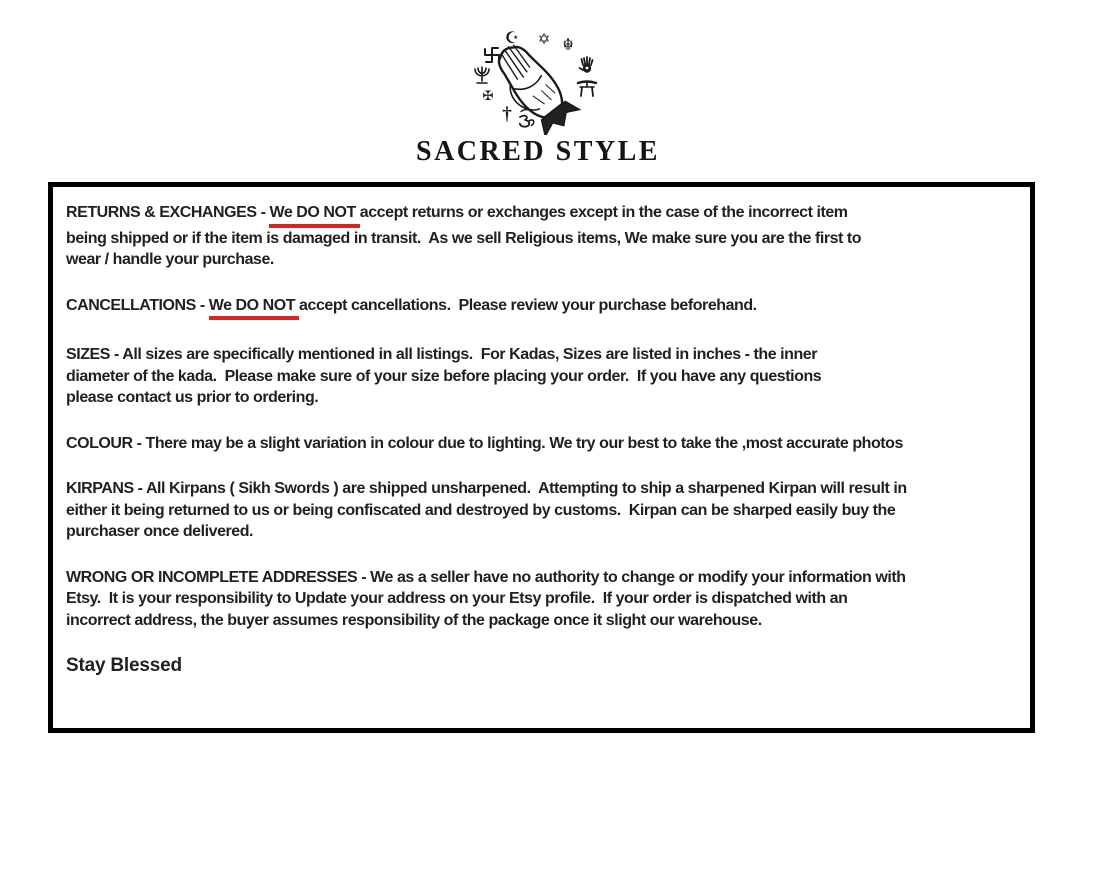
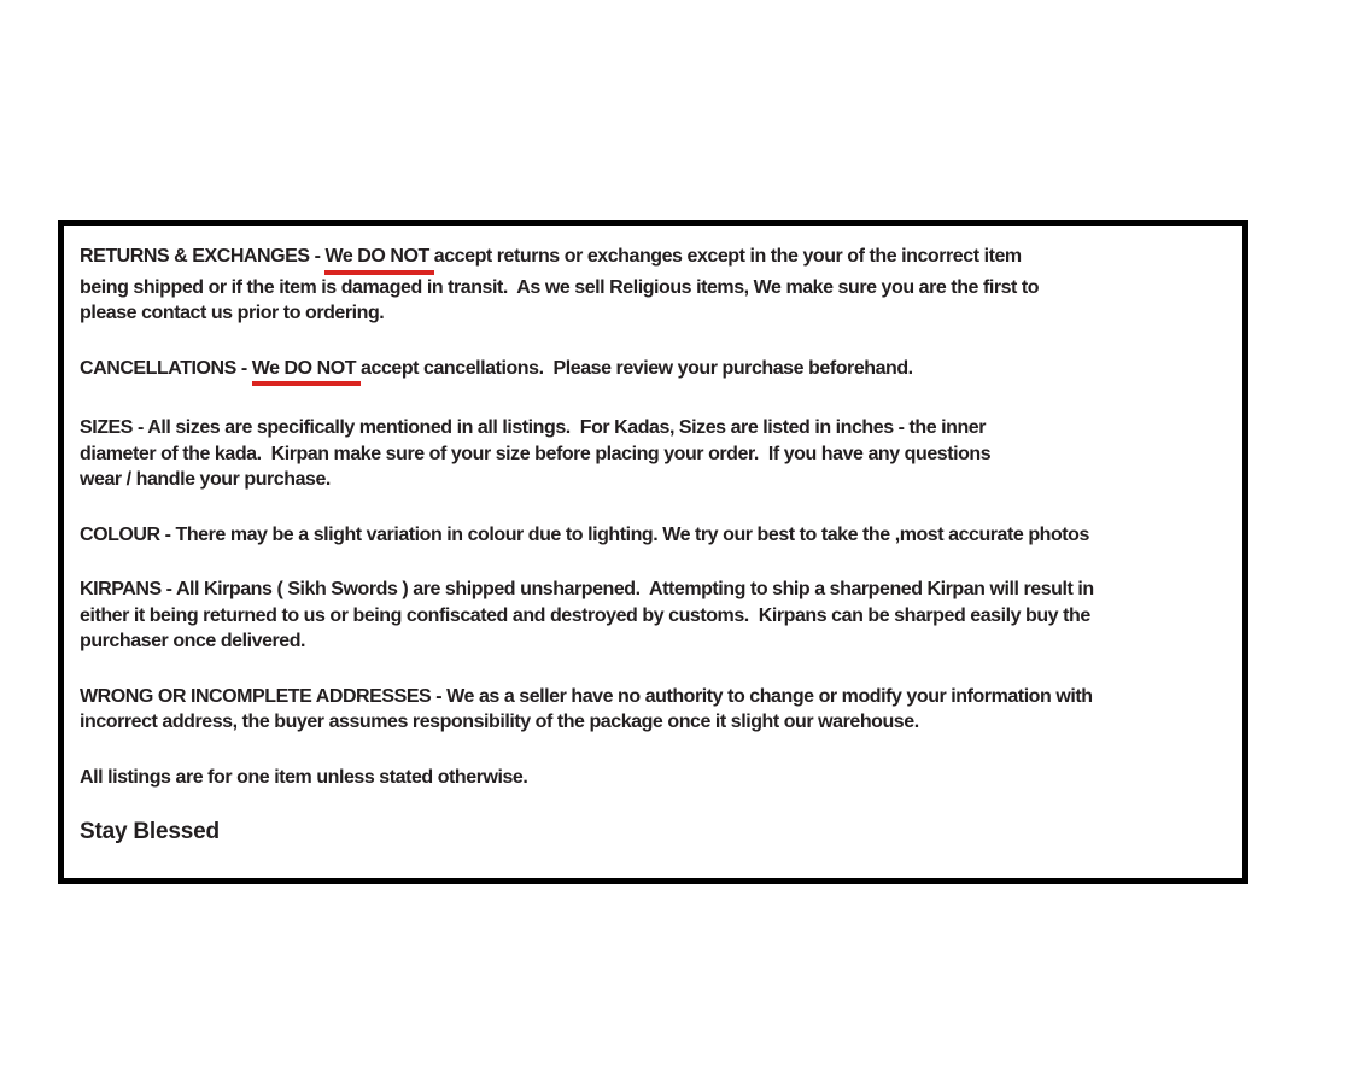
- ☪
- ✡
- ☬
- ✠
- †
- SACRED STYLE
- RETURNS & EXCHANGES - We DO NOT accept returns or exchanges except in the case of the incorrect item
+ RETURNS & EXCHANGES - We DO NOT accept returns or exchanges except in the your of the incorrect item
  being shipped or if the item is damaged in transit. As we sell Religious items, We make sure you are the first to
- wear / handle your purchase.
+ please contact us prior to ordering.
  CANCELLATIONS - We DO NOT accept cancellations. Please review your purchase beforehand.
  SIZES - All sizes are specifically mentioned in all listings. For Kadas, Sizes are listed in inches - the inner
- diameter of the kada. Please make sure of your size before placing your order. If you have any questions
+ diameter of the kada. Kirpan make sure of your size before placing your order. If you have any questions
- please contact us prior to ordering.
+ wear / handle your purchase.
  COLOUR - There may be a slight variation in colour due to lighting. We try our best to take the ,most accurate photos
  KIRPANS - All Kirpans ( Sikh Swords ) are shipped unsharpened. Attempting to ship a sharpened Kirpan will result in
- either it being returned to us or being confiscated and destroyed by customs. Kirpan can be sharped easily buy the
+ either it being returned to us or being confiscated and destroyed by customs. Kirpans can be sharped easily buy the
  purchaser once delivered.
  WRONG OR INCOMPLETE ADDRESSES - We as a seller have no authority to change or modify your information with
- Etsy. It is your responsibility to Update your address on your Etsy profile. If your order is dispatched with an
  incorrect address, the buyer assumes responsibility of the package once it slight our warehouse.
+ All listings are for one item unless stated otherwise.
  Stay Blessed
